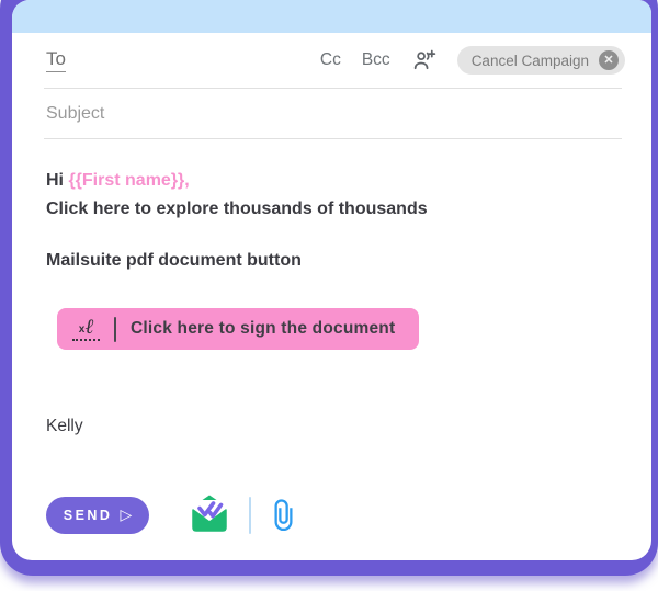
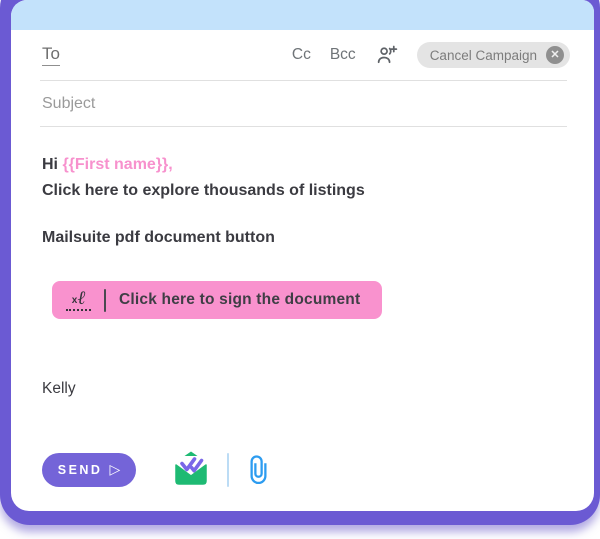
  To
  Cc
  Bcc
  Cancel Campaign
  ✕
  Subject
  Hi {{First name}},
- Click here to explore thousands of thousands
+ Click here to explore thousands of listings
  Mailsuite pdf document button
  x
  ℓ
  Click here to sign the document
  Kelly
  SEND
  ▷
